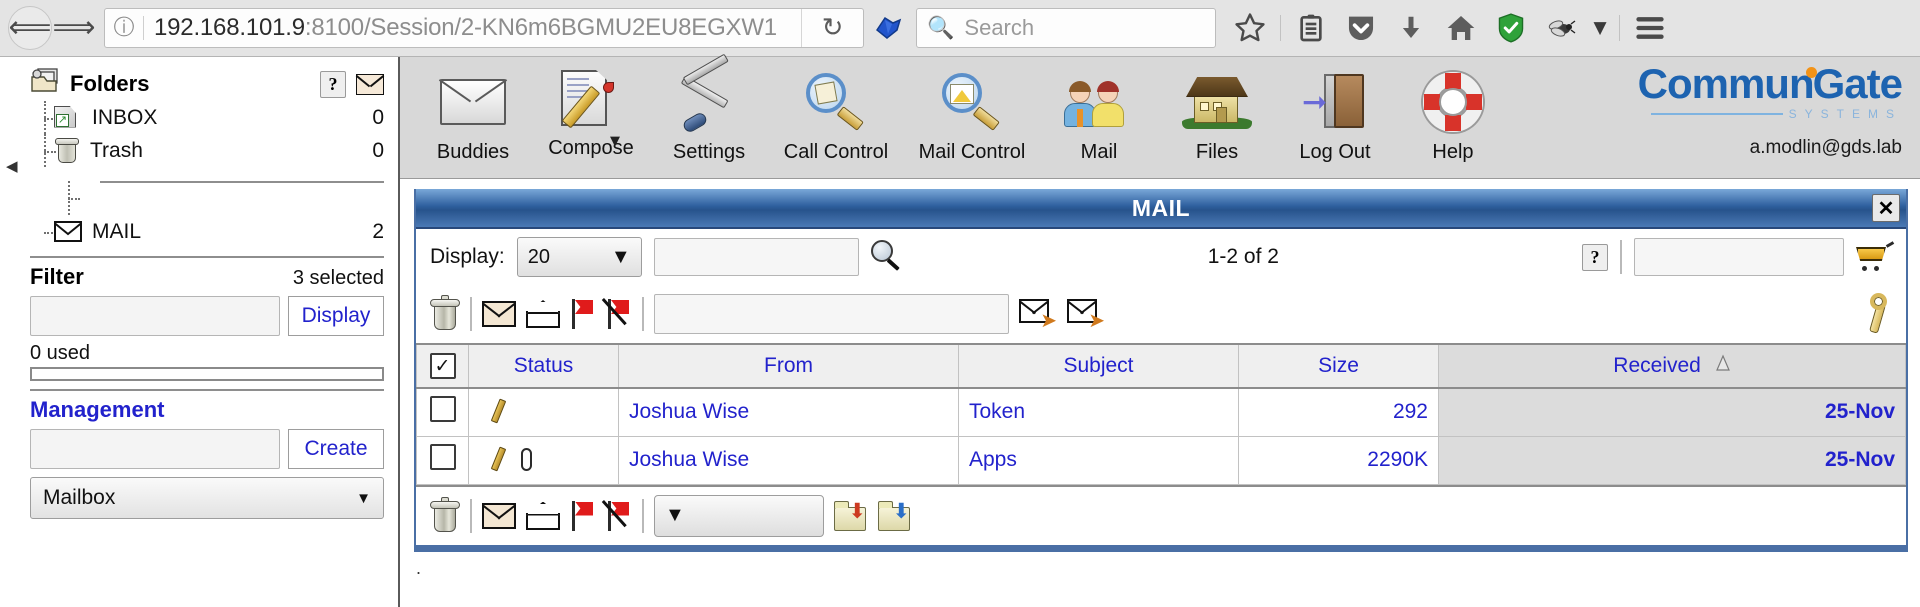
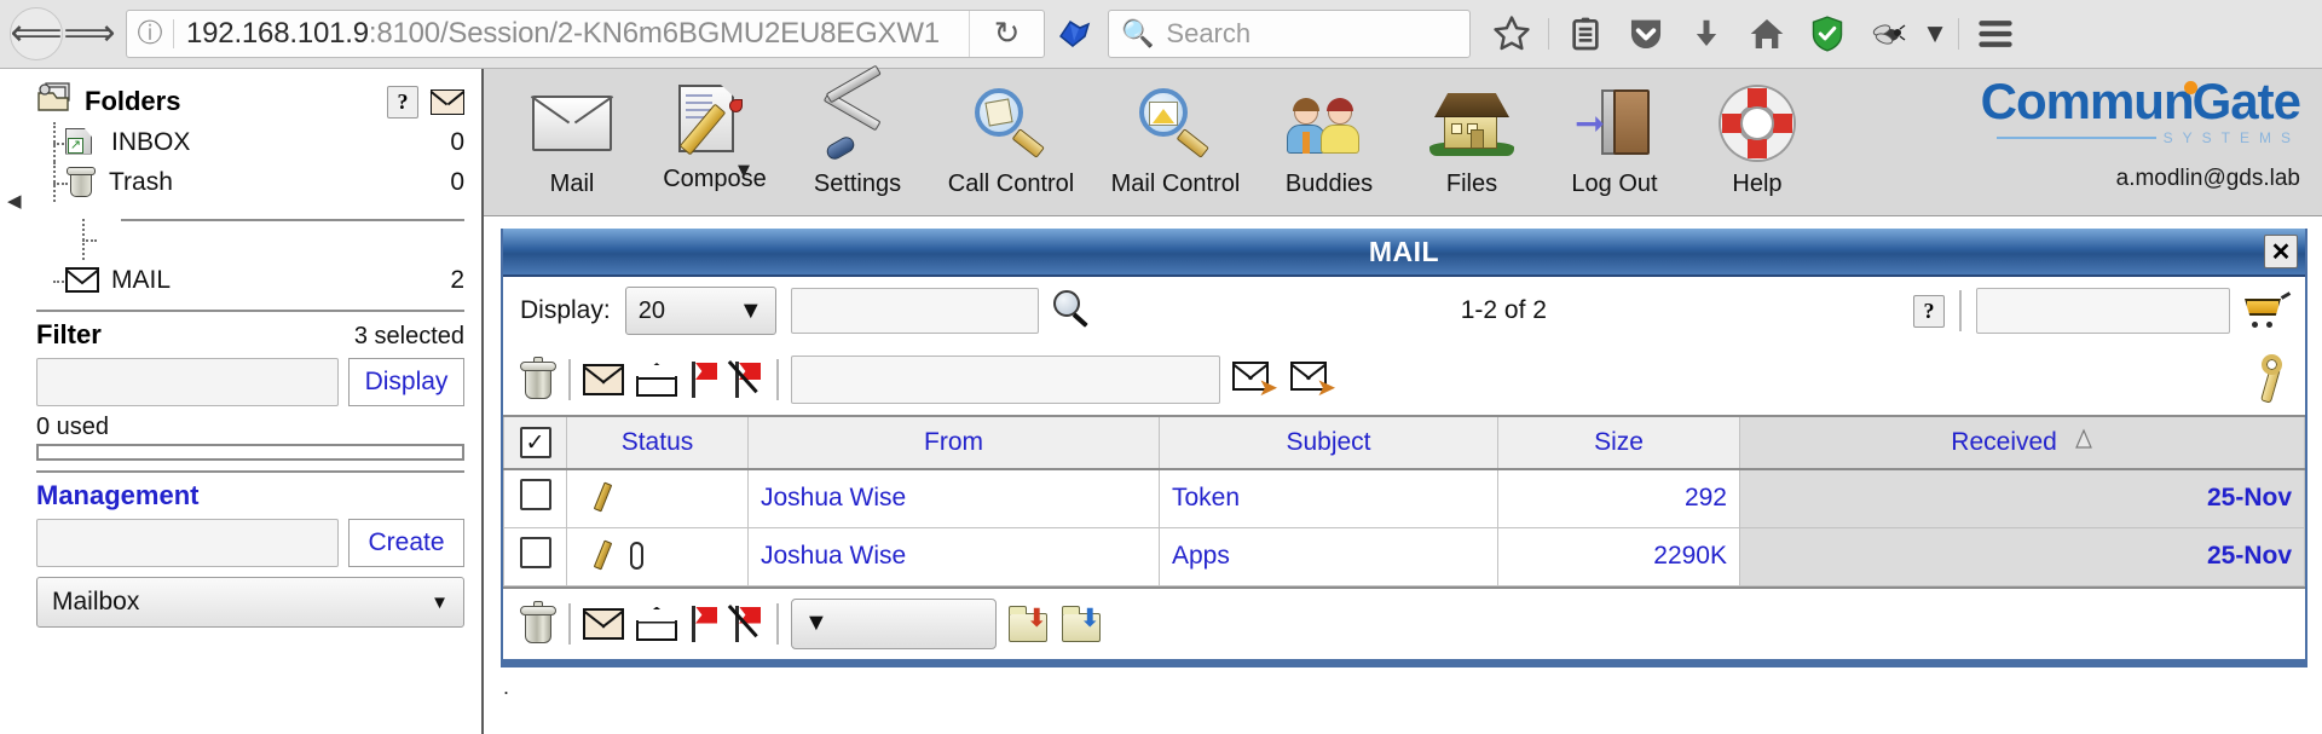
  ⟸
  ⟹
  ⓘ
  192.168.101.9:8100/Session/2-KN6m6BGMU2EU8EGXW1
  ↻
  🔍
  Search
  ▼
  ◀
  Folders
  ?
  ↗
  INBOX
  0
  Trash
  0
  MAIL
  2
  Filter
  3 selected
  Display
  0 used
  Management
  Create
  Mailbox
  ▼
- Buddies
+ Mail
  Compose
  ▼
  Settings
  Call Control
  Mail Control
- Mail
+ Buddies
  Files
  ➞
  Log Out
  Help
  CommunGate
  SYSTEMS
  a.modlin@gds.lab
  MAIL
  ✕
  Display:
  20
  ▼
  1-2 of 2
  ?
  ➤
  ➤
  ✓	Status	From	Subject	Size	Received
  		Joshua Wise	Token	292	25-Nov
  		Joshua Wise	Apps	2290K	25-Nov
  ▼
  ⬇
  ⬇
  .
